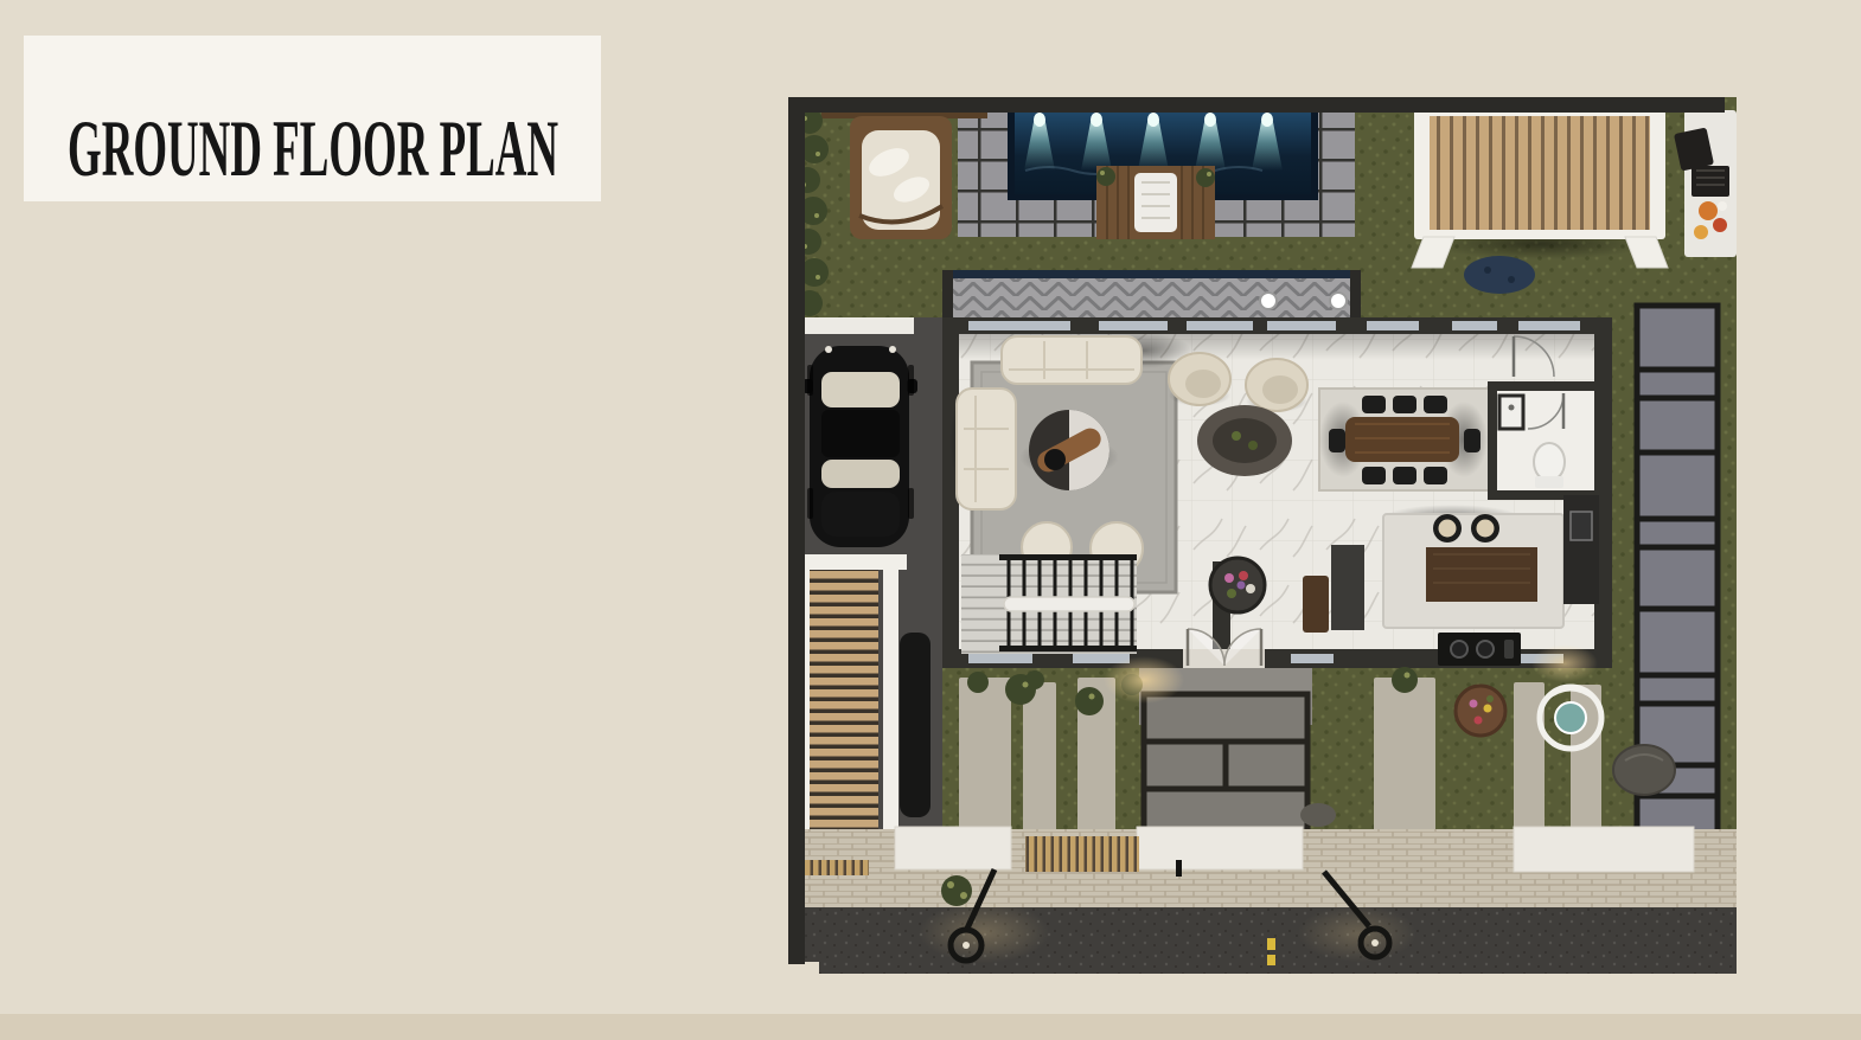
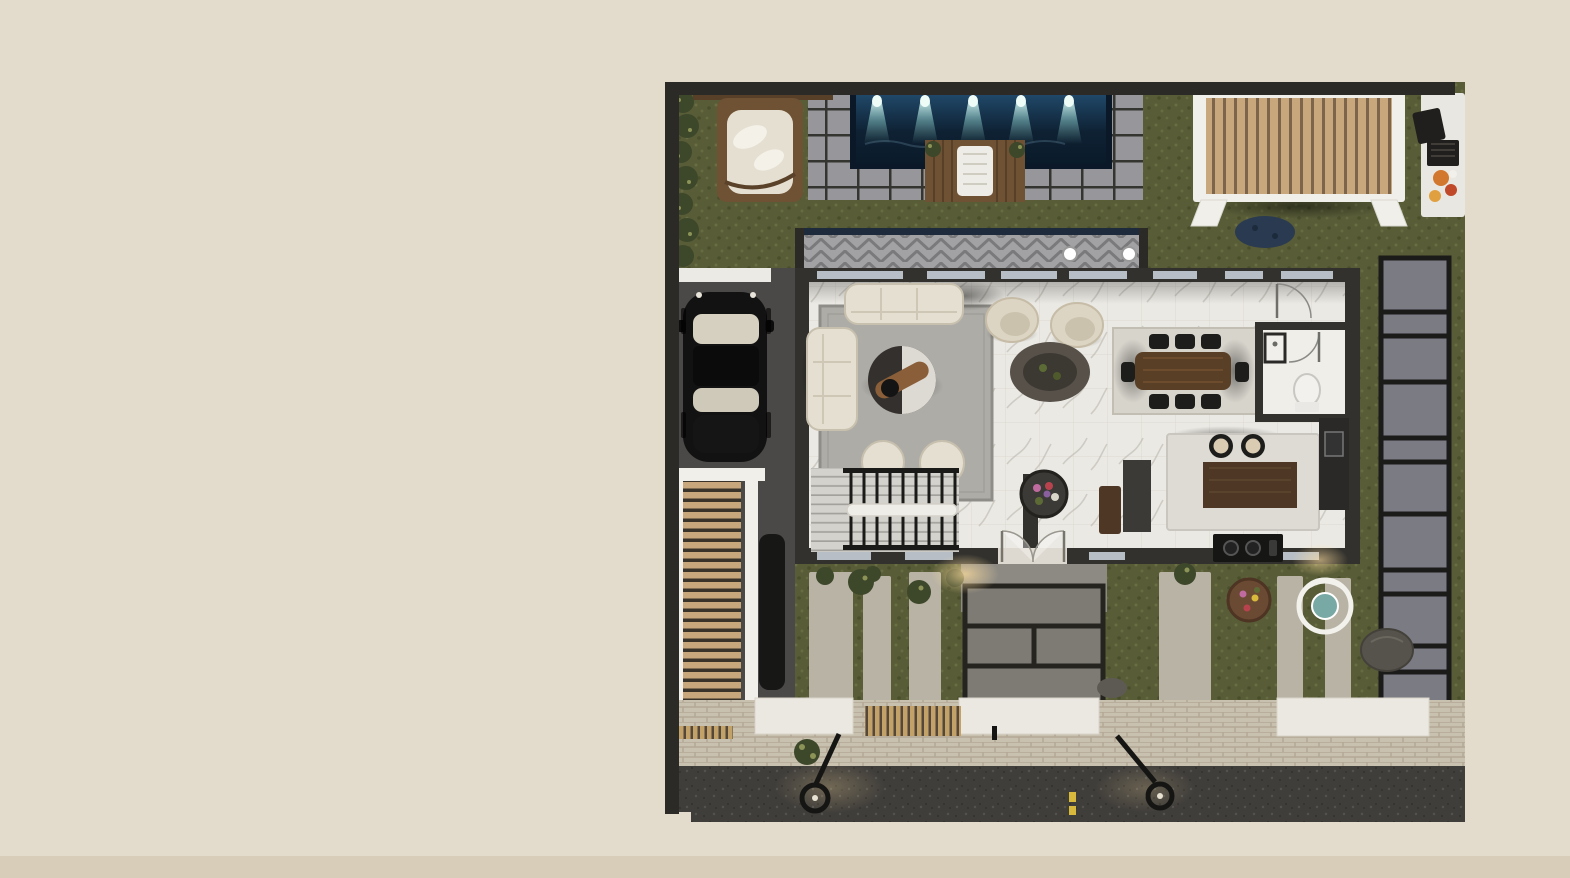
- GROUND FLOOR PLAN
